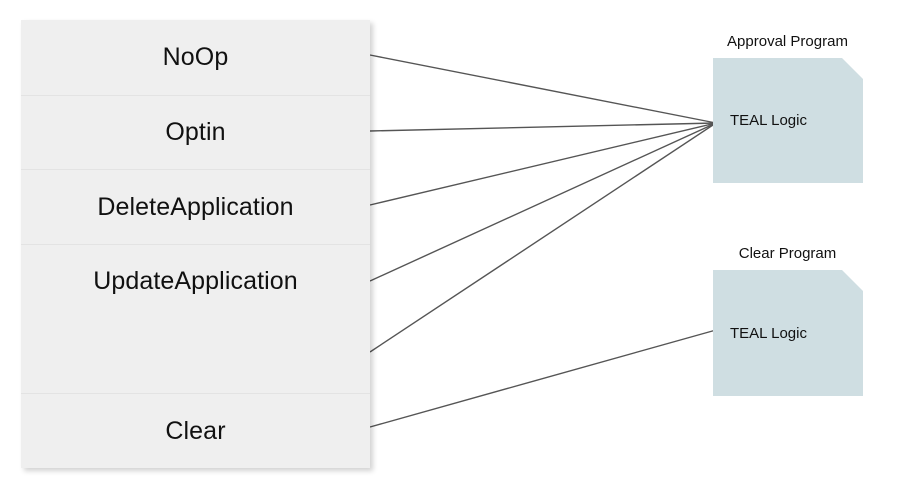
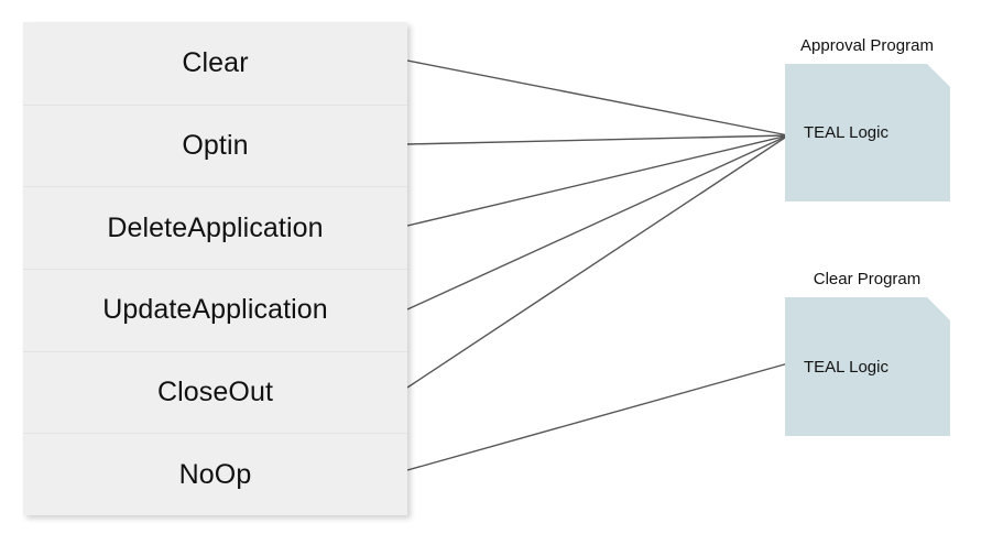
- NoOp
+ Clear
  Optin
  DeleteApplication
  UpdateApplication
+ CloseOut
- Clear
+ NoOp
  Approval Program
  TEAL Logic
  Clear Program
  TEAL Logic
